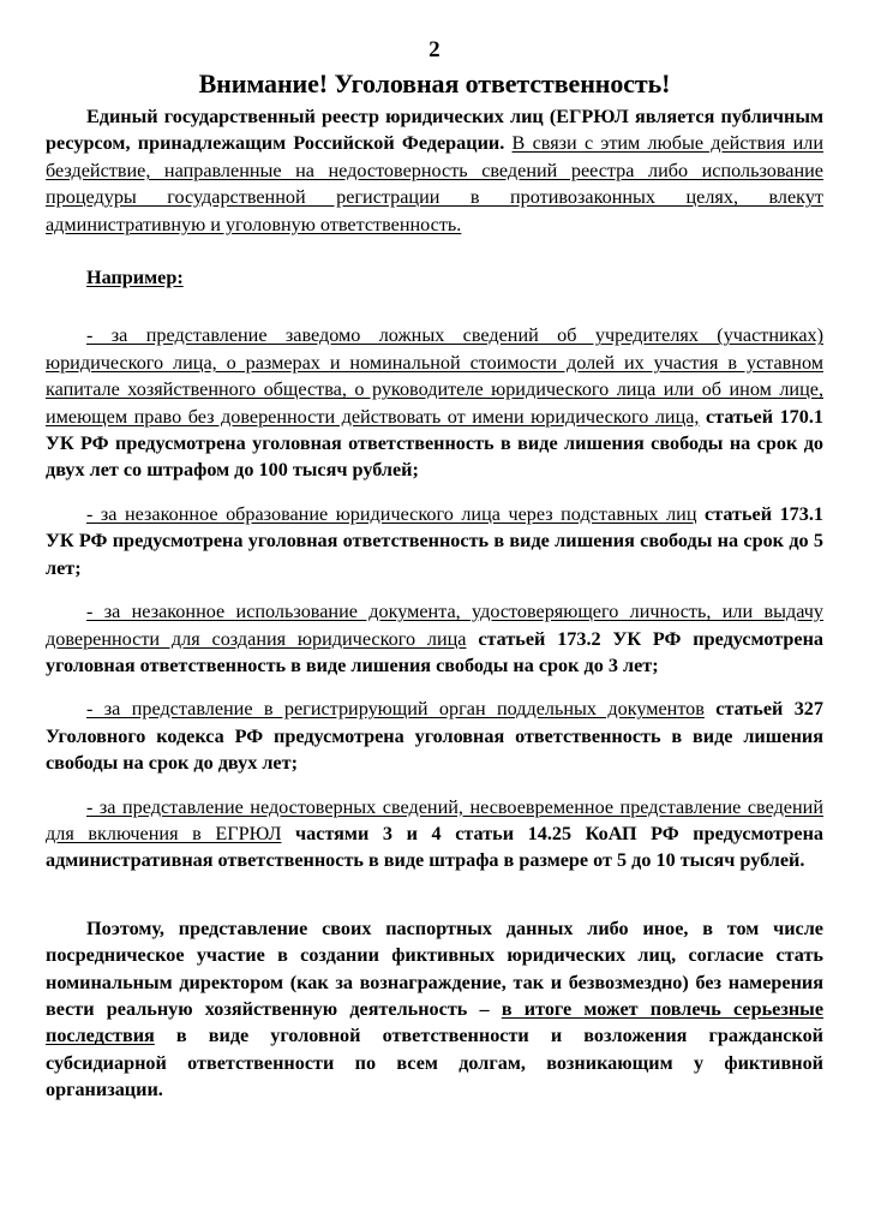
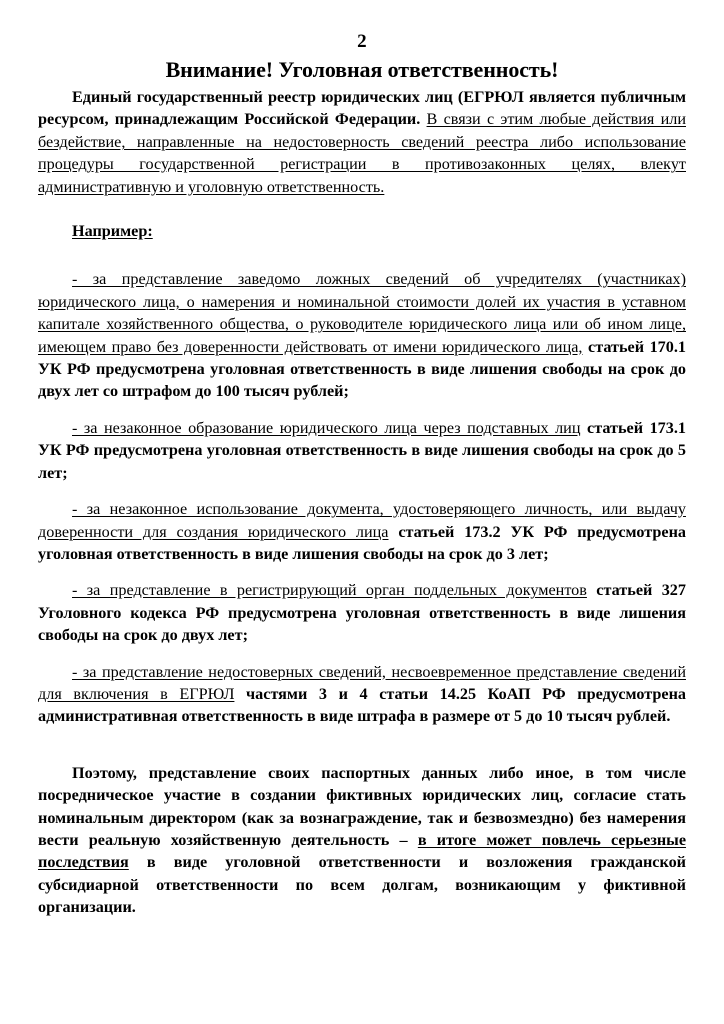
  2
  Внимание! Уголовная ответственность!
  Единый государственный реестр юридических лиц (ЕГРЮЛ является публичным ресурсом, принадлежащим Российской Федерации. В связи с этим любые действия или бездействие, направленные на недостоверность сведений реестра либо использование процедуры государственной регистрации в противозаконных целях, влекут административную и уголовную ответственность.
  Например:
- - за представление заведомо ложных сведений об учредителях (участниках) юридического лица, о размерах и номинальной стоимости долей их участия в уставном капитале хозяйственного общества, о руководителе юридического лица или об ином лице, имеющем право без доверенности действовать от имени юридического лица, статьей 170.1 УК РФ предусмотрена уголовная ответственность в виде лишения свободы на срок до двух лет со штрафом до 100 тысяч рублей;
+ - за представление заведомо ложных сведений об учредителях (участниках) юридического лица, о намерения и номинальной стоимости долей их участия в уставном капитале хозяйственного общества, о руководителе юридического лица или об ином лице, имеющем право без доверенности действовать от имени юридического лица, статьей 170.1 УК РФ предусмотрена уголовная ответственность в виде лишения свободы на срок до двух лет со штрафом до 100 тысяч рублей;
  - за незаконное образование юридического лица через подставных лиц статьей 173.1 УК РФ предусмотрена уголовная ответственность в виде лишения свободы на срок до 5 лет;
  - за незаконное использование документа, удостоверяющего личность, или выдачу доверенности для создания юридического лица статьей 173.2 УК РФ предусмотрена уголовная ответственность в виде лишения свободы на срок до 3 лет;
  - за представление в регистрирующий орган поддельных документов статьей 327 Уголовного кодекса РФ предусмотрена уголовная ответственность в виде лишения свободы на срок до двух лет;
  - за представление недостоверных сведений, несвоевременное представление сведений для включения в ЕГРЮЛ частями 3 и 4 статьи 14.25 КоАП РФ предусмотрена административная ответственность в виде штрафа в размере от 5 до 10 тысяч рублей.
  Поэтому, представление своих паспортных данных либо иное, в том числе посредническое участие в создании фиктивных юридических лиц, согласие стать номинальным директором (как за вознаграждение, так и безвозмездно) без намерения вести реальную хозяйственную деятельность – в итоге может повлечь серьезные последствия в виде уголовной ответственности и возложения гражданской субсидиарной ответственности по всем долгам, возникающим у фиктивной организации.
